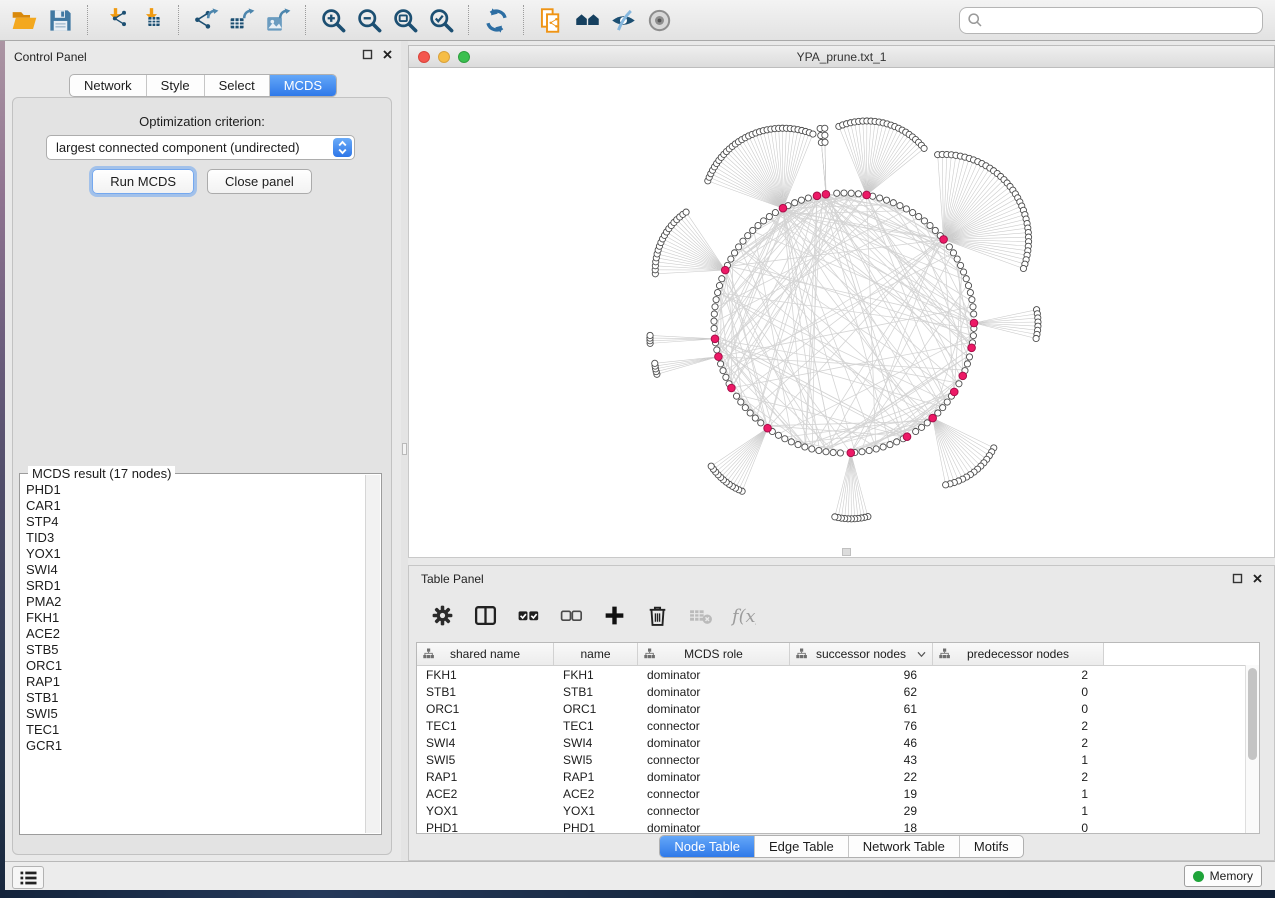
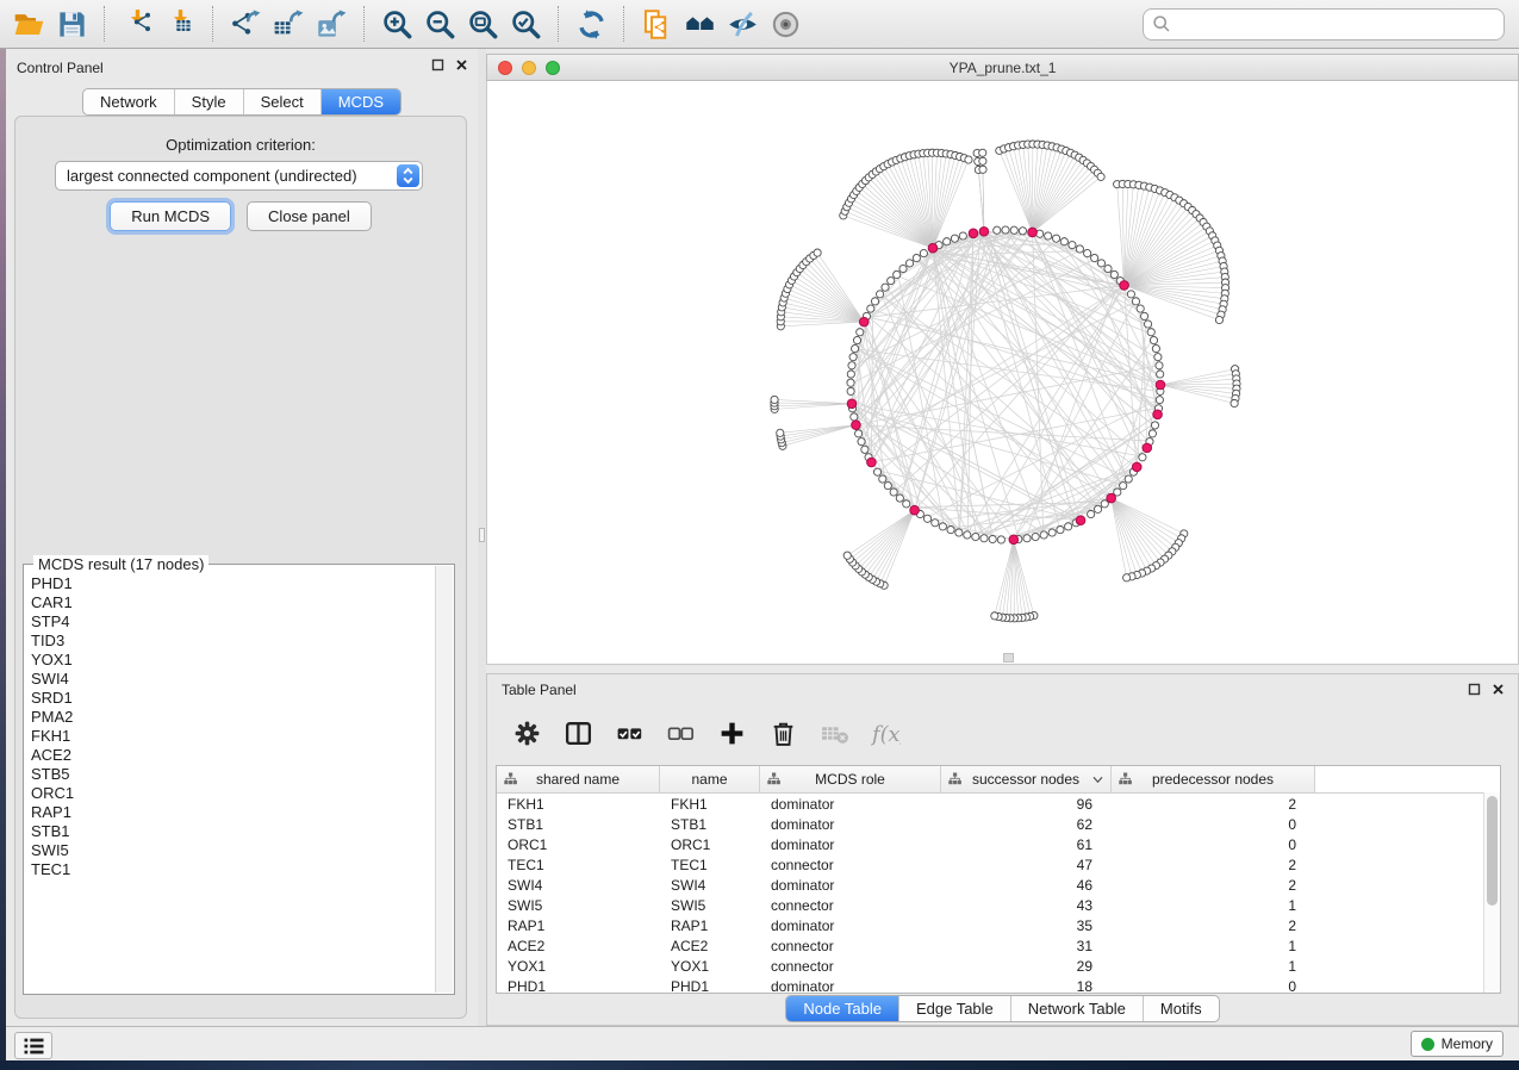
  Control Panel
  Network
  Style
  Select
  MCDS
  Optimization criterion:
  largest connected component (undirected)
  Run MCDS
  Close panel
  MCDS result (17 nodes)
  PHD1
  CAR1
  STP4
  TID3
  YOX1
  SWI4
  SRD1
  PMA2
  FKH1
  ACE2
  STB5
  ORC1
  RAP1
  STB1
  SWI5
  TEC1
- GCR1
  YPA_prune.txt_1
  Table Panel
  f(x
  shared name
  name
  MCDS role
  successor nodes
  predecessor nodes
  FKH1
  FKH1
  dominator
  96
  2
  STB1
  STB1
  dominator
  62
  0
  ORC1
  ORC1
  dominator
  61
  0
  TEC1
  TEC1
  connector
- 76
+ 47
  2
  SWI4
  SWI4
  dominator
  46
  2
  SWI5
  SWI5
  connector
  43
  1
  RAP1
  RAP1
  dominator
- 22
+ 35
  2
  ACE2
  ACE2
  connector
- 19
+ 31
  1
  YOX1
  YOX1
  connector
  29
  1
  PHD1
  PHD1
  dominator
  18
  0
  Node Table
  Edge Table
  Network Table
  Motifs
  Memory
